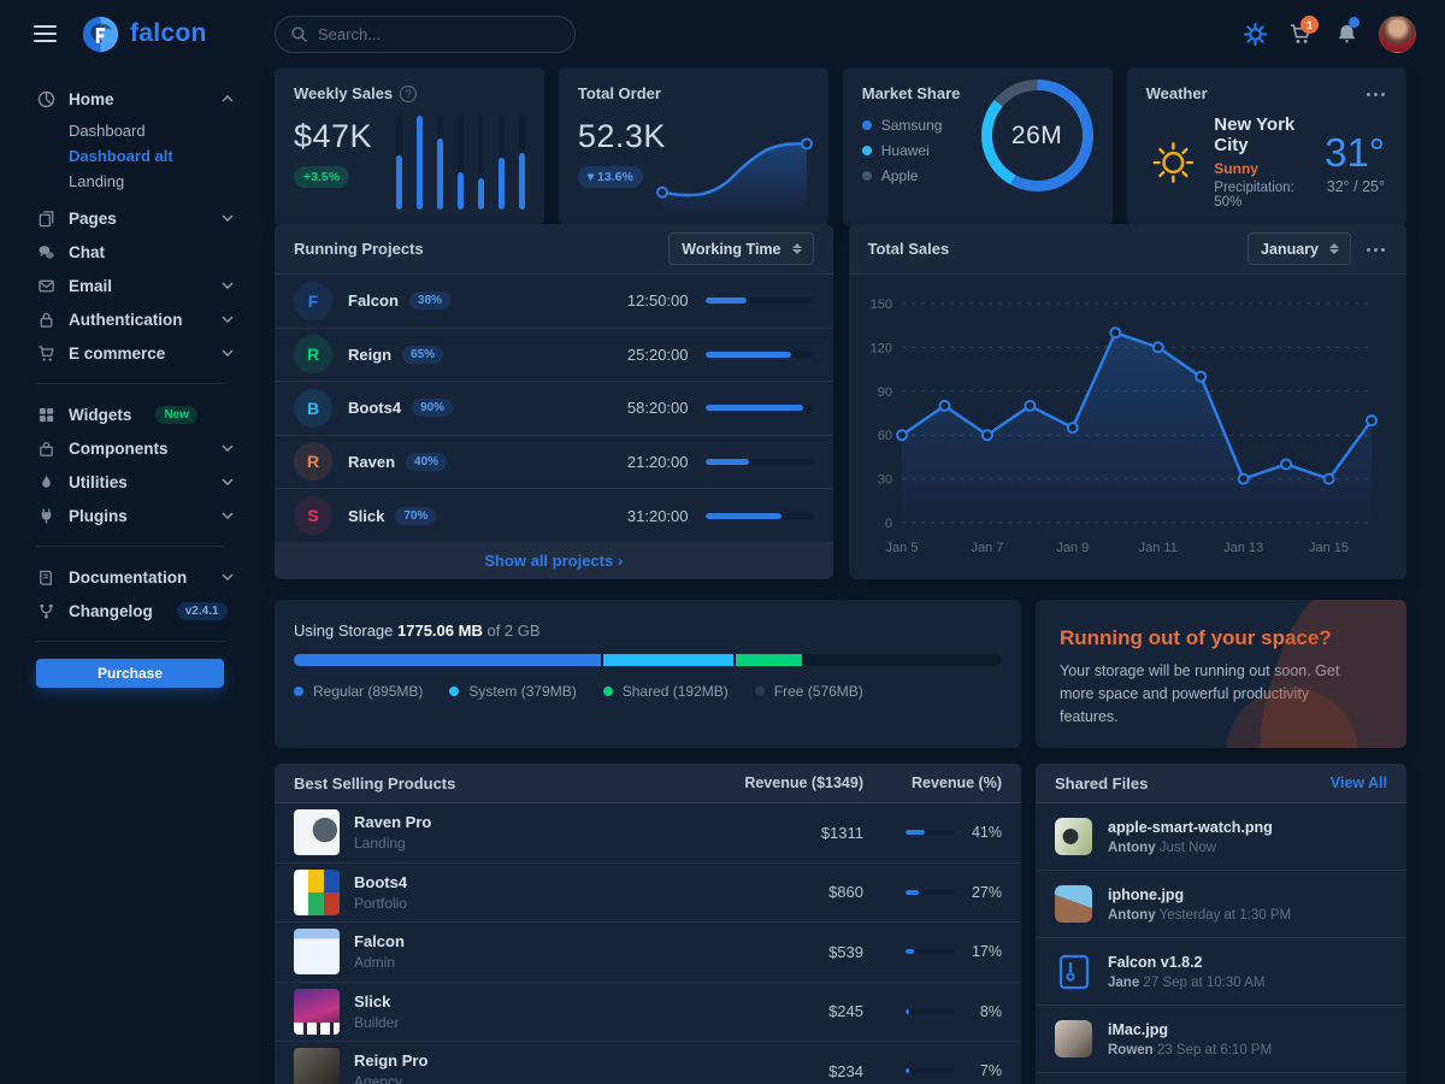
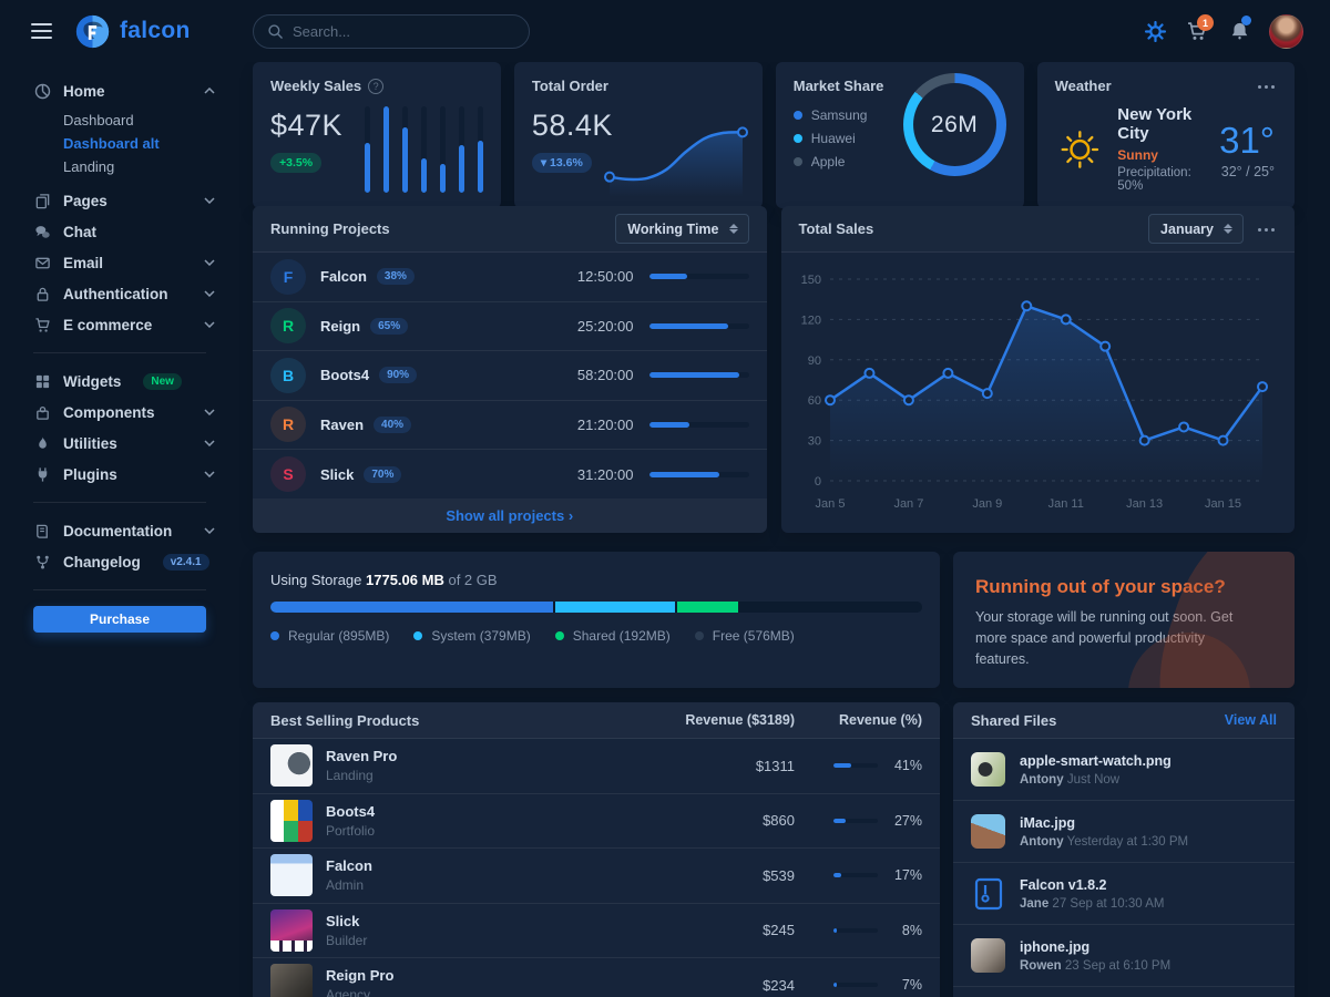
  falcon
  Search...
  1
  Home
  Dashboard
  Dashboard alt
  Landing
  Pages
  Chat
  Email
  Authentication
  E commerce
  Widgets
  New
  Components
  Utilities
  Plugins
  Documentation
  Changelog
  v2.4.1
  Purchase
  Weekly Sales
  ?
  $47K
  +3.5%
  Total Order
- 52.3K
+ 58.4K
  ▾ 13.6%
  Market Share
  Samsung
  Huawei
  Apple
  26M
  Weather
  New York City
  Sunny
  Precipitation: 50%
  31°
  32° / 25°
  Running Projects
  Working Time
  F
  Falcon
  38%
  12:50:00
  R
  Reign
  65%
  25:20:00
  B
  Boots4
  90%
  58:20:00
  R
  Raven
  40%
  21:20:00
  S
  Slick
  70%
  31:20:00
  Show all projects ›
  Total Sales
  January
  0
  30
  60
  90
  120
  150
  Jan 5
  Jan 7
  Jan 9
  Jan 11
  Jan 13
  Jan 15
  Using Storage 1775.06 MB of 2 GB
  Regular (895MB)
  System (379MB)
  Shared (192MB)
  Free (576MB)
  Running out of your space?
  Your storage will be running out soon. Get more space and powerful productivity features.
  Best Selling Products
- Revenue ($1349)
+ Revenue ($3189)
  Revenue (%)
  Raven Pro
  Landing
  $1311
  41%
  Boots4
  Portfolio
  $860
  27%
  Falcon
  Admin
  $539
  17%
  Slick
  Builder
  $245
  8%
  Reign Pro
  Agency
  $234
  7%
  Shared Files
  View All
  apple-smart-watch.png
  Antony Just Now
- iphone.jpg
+ iMac.jpg
  Antony Yesterday at 1:30 PM
  Falcon v1.8.2
  Jane 27 Sep at 10:30 AM
- iMac.jpg
+ iphone.jpg
  Rowen 23 Sep at 6:10 PM
